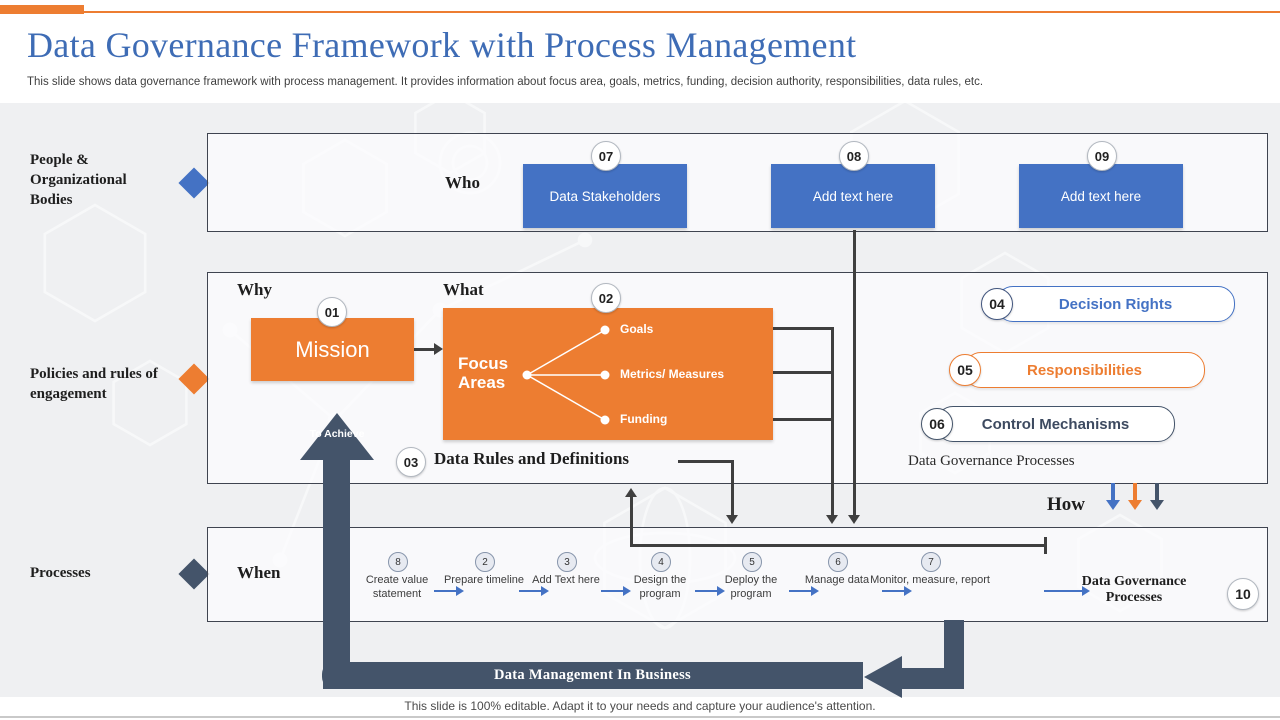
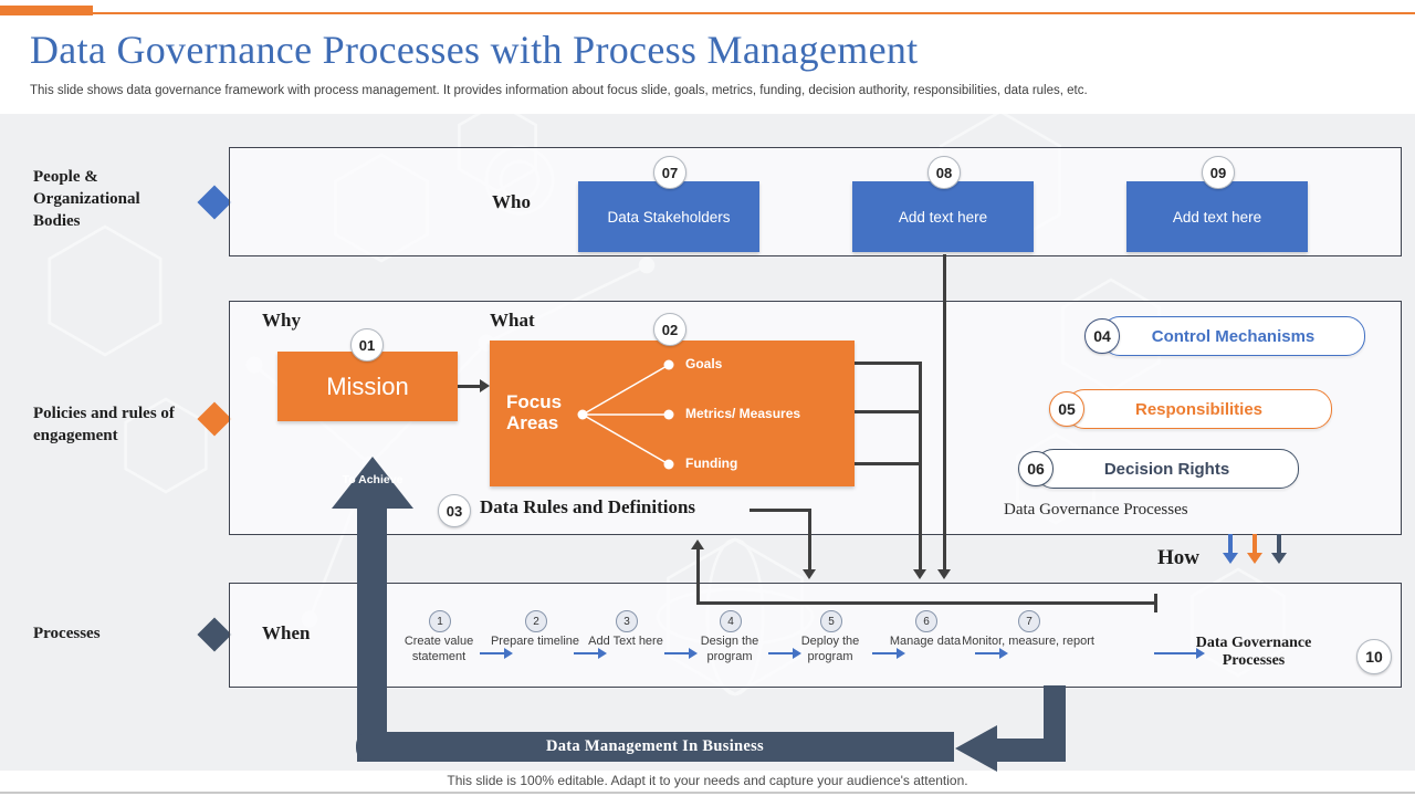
- Data Governance Framework with Process Management
+ Data Governance Processes with Process Management
- This slide shows data governance framework with process management. It provides information about focus area, goals, metrics, funding, decision authority, responsibilities, data rules, etc.
+ This slide shows data governance framework with process management. It provides information about focus slide, goals, metrics, funding, decision authority, responsibilities, data rules, etc.
  People & Organizational Bodies
  Policies and rules of engagement
  Processes
  Who
  Data Stakeholders
  Add text here
  Add text here
  07
  08
  09
  Why
  What
  Mission
  01
  Focus Areas
  Goals
  Metrics/ Measures
  Funding
  02
  03
  Data Rules and Definitions
- Decision Rights
+ Control Mechanisms
  04
  Responsibilities
  05
- Control Mechanisms
+ Decision Rights
  06
  Data Governance Processes
  How
  When
- 8
+ 1
  Create value statement
  2
  Prepare timeline
  3
  Add Text here
  4
  Design the program
  5
  Deploy the program
  6
  Manage data
  7
  Monitor, measure, report
  Data Governance Processes
  10
  To Achieve
  Data Management In Business
  This slide is 100% editable. Adapt it to your needs and capture your audience's attention.
